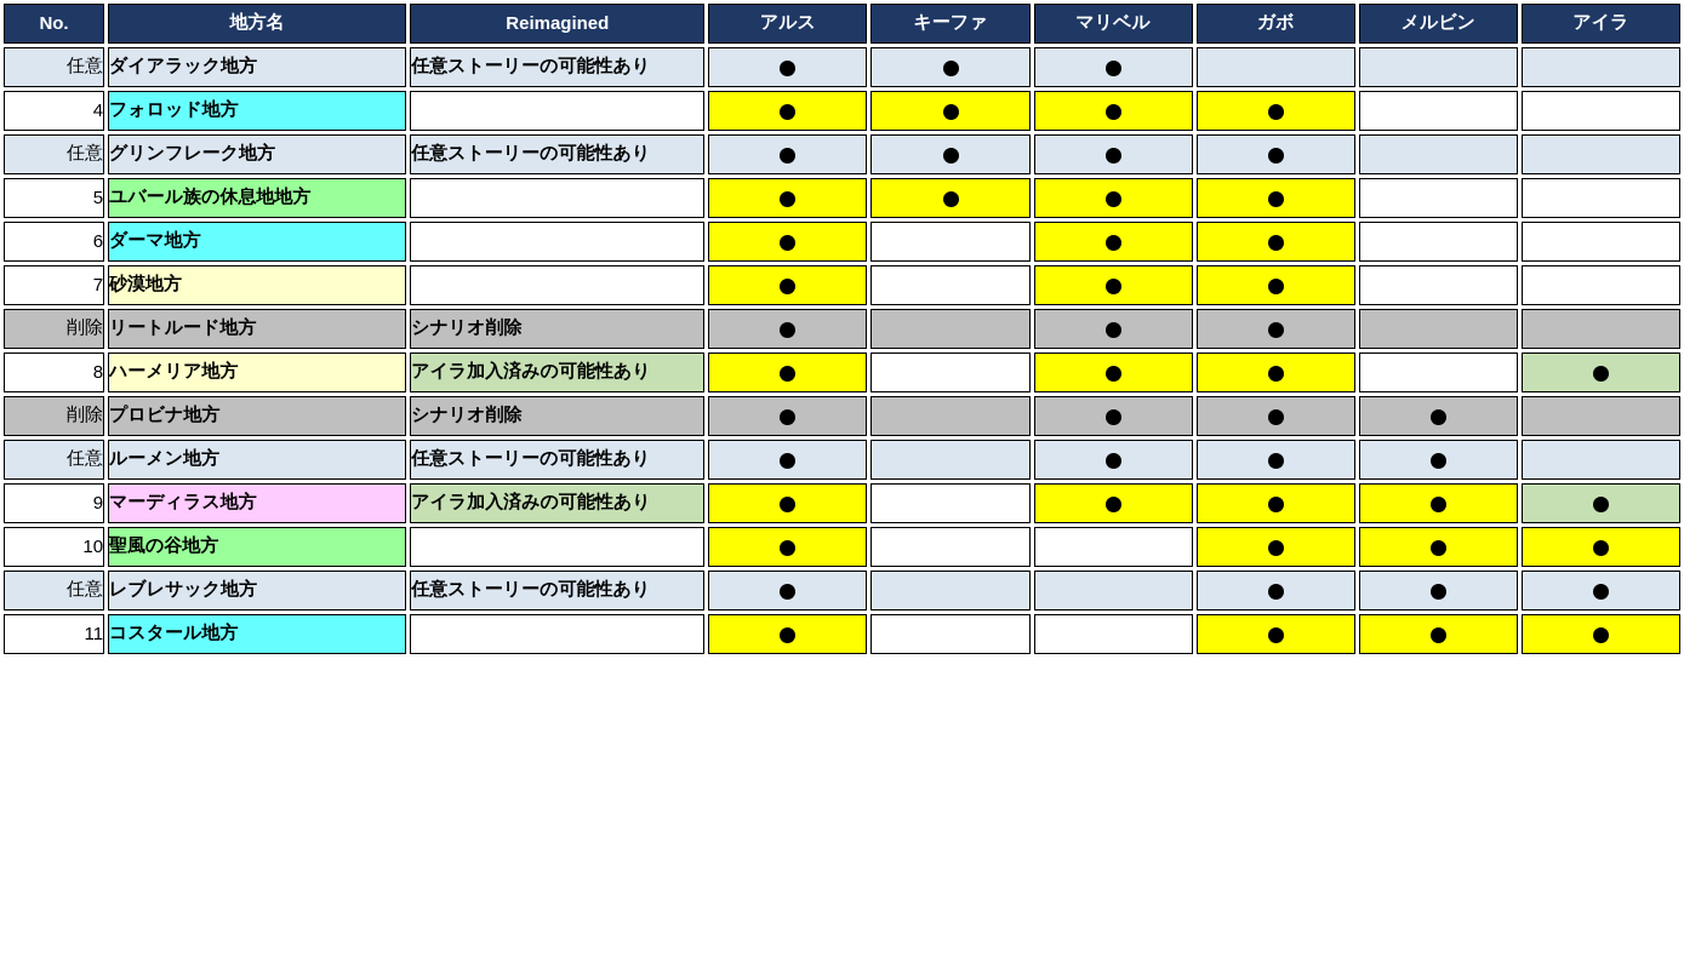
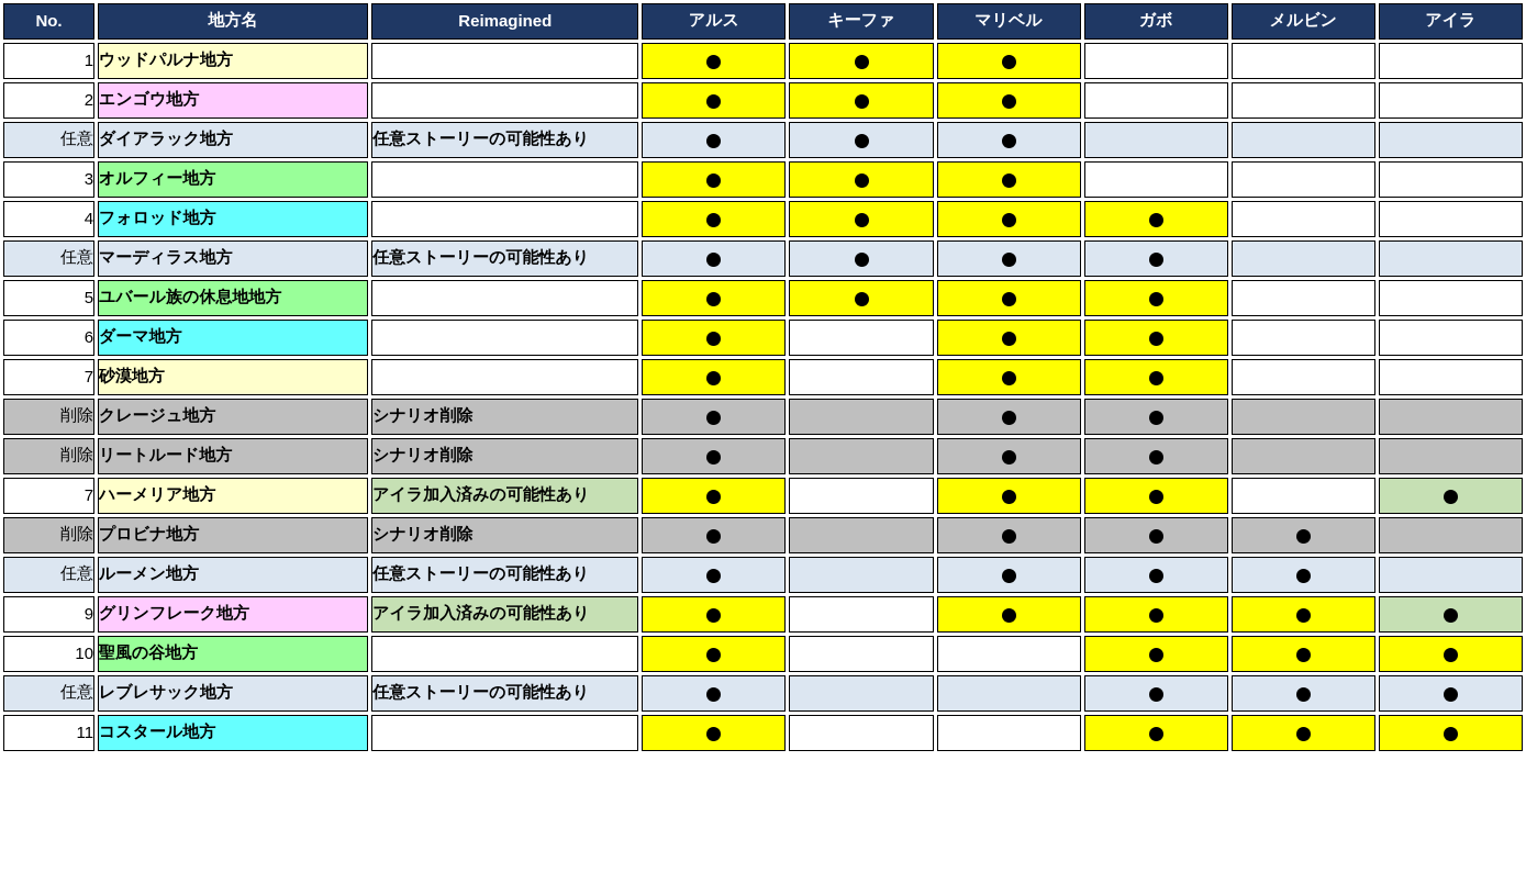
  No.	地方名	Reimagined	アルス	キーファ	マリベル	ガボ	メルビン	アイラ
+ 1	ウッドパルナ地方
+ 2	エンゴウ地方
  任意	ダイアラック地方	任意ストーリーの可能性あり
+ 3	オルフィー地方
  4	フォロッド地方
- 任意	グリンフレーク地方	任意ストーリーの可能性あり
+ 任意	マーディラス地方	任意ストーリーの可能性あり
  5	ユバール族の休息地地方
  6	ダーマ地方
  7	砂漠地方
+ 削除	クレージュ地方	シナリオ削除
  削除	リートルード地方	シナリオ削除
- 8	ハーメリア地方	アイラ加入済みの可能性あり
+ 7	ハーメリア地方	アイラ加入済みの可能性あり
  削除	プロビナ地方	シナリオ削除
  任意	ルーメン地方	任意ストーリーの可能性あり
- 9	マーディラス地方	アイラ加入済みの可能性あり
+ 9	グリンフレーク地方	アイラ加入済みの可能性あり
  10	聖風の谷地方
  任意	レブレサック地方	任意ストーリーの可能性あり
  11	コスタール地方
